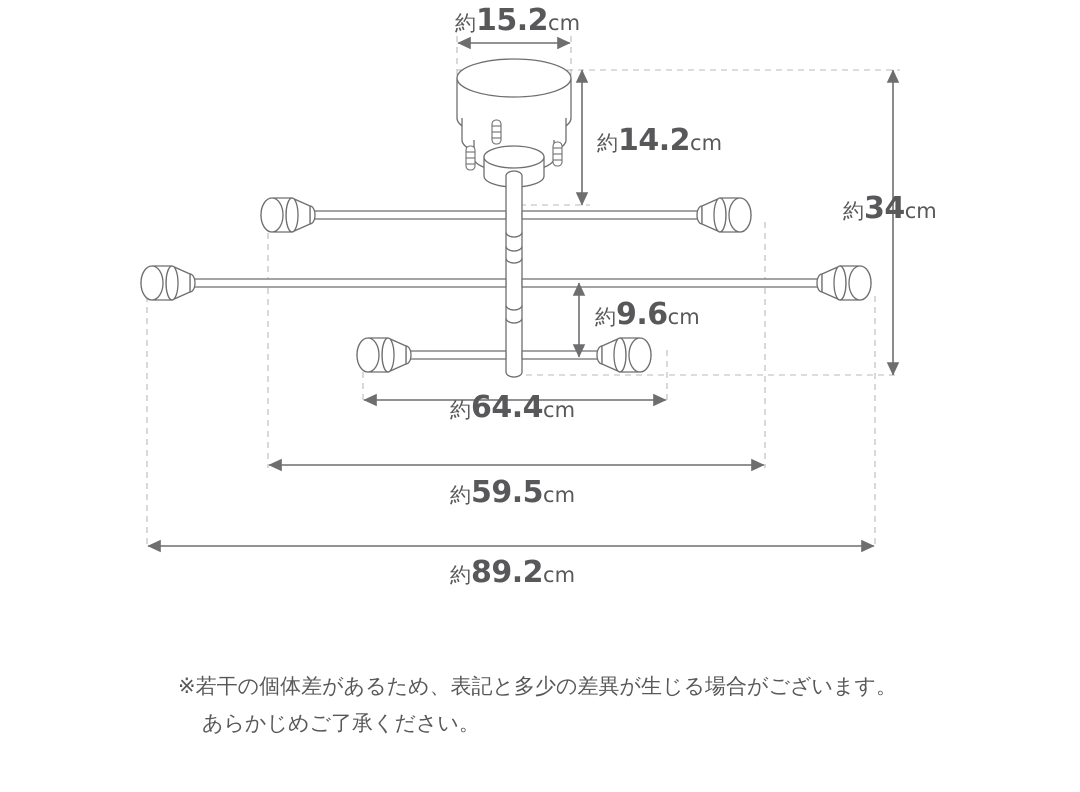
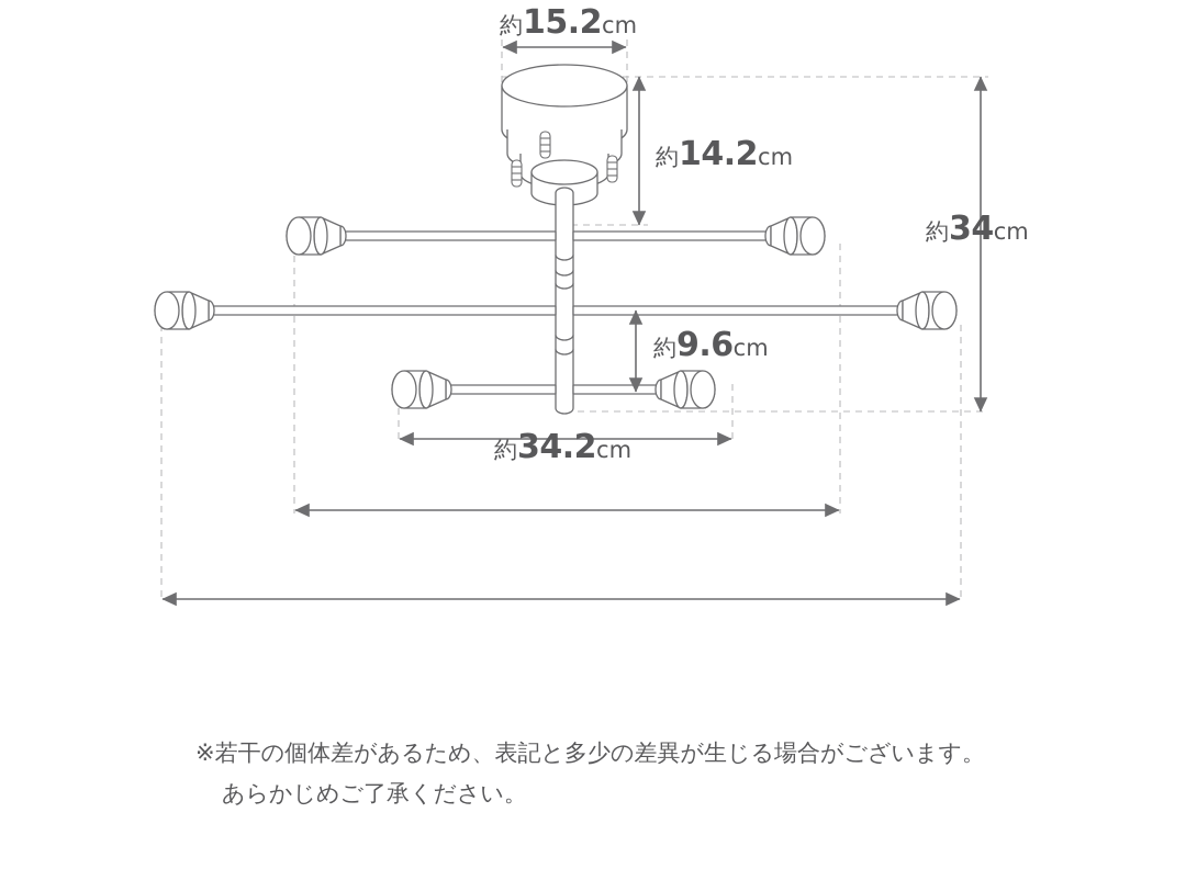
  約15.2cm
  約14.2cm
  約34cm
  約9.6cm
- 約64.4cm
+ 約34.2cm
- 約59.5cm
- 約89.2cm
  ※若干の個体差があるため、表記と多少の差異が生じる場合がございます。
  あらかじめご了承ください。
